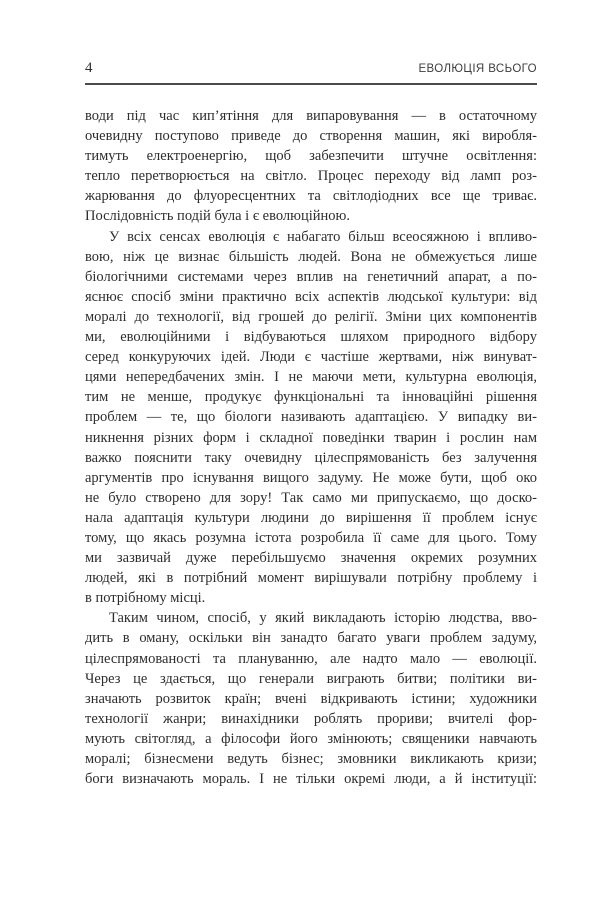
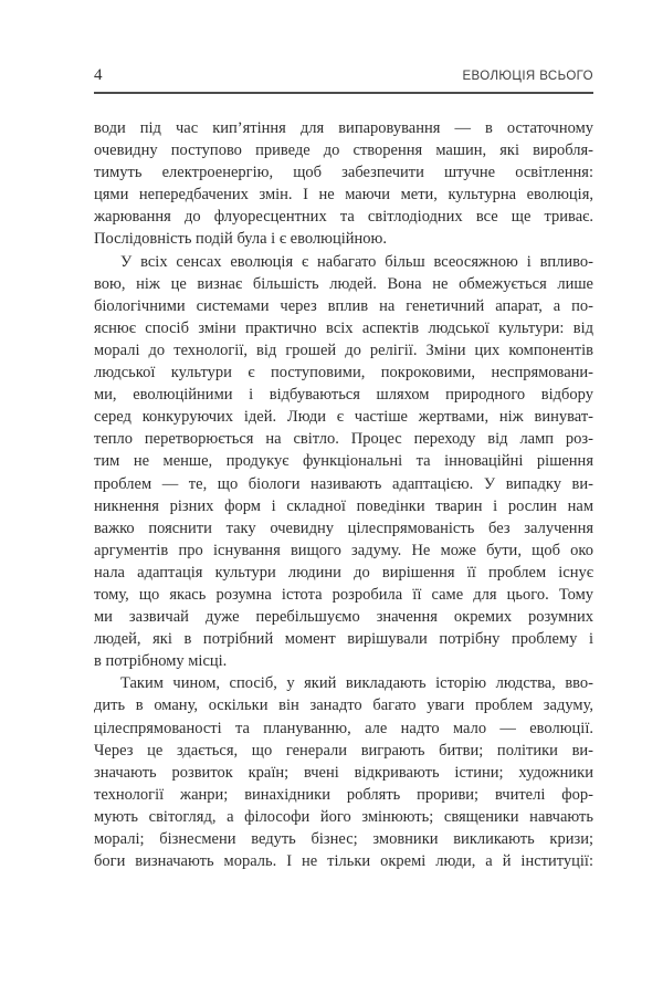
  4
  ЕВОЛЮЦІЯ ВСЬОГО
  води під час кип’ятіння для випаровування — в остаточному
  очевидну поступово приведе до створення машин, які виробля-
  тимуть електроенергію, щоб забезпечити штучне освітлення:
- тепло перетворюється на світло. Процес переходу від ламп роз-
+ цями непередбачених змін. І не маючи мети, культурна еволюція,
  жарювання до флуоресцентних та світлодіодних все ще триває.
  Послідовність подій була і є еволюційною.
  У всіх сенсах еволюція є набагато більш всеосяжною і впливо-
  вою, ніж це визнає більшість людей. Вона не обмежується лише
  біологічними системами через вплив на генетичний апарат, а по-
  яснює спосіб зміни практично всіх аспектів людської культури: від
  моралі до технології, від грошей до релігії. Зміни цих компонентів
+ людської культури є поступовими, покроковими, неспрямовани-
  ми, еволюційними і відбуваються шляхом природного відбору
  серед конкуруючих ідей. Люди є частіше жертвами, ніж винуват-
- цями непередбачених змін. І не маючи мети, культурна еволюція,
+ тепло перетворюється на світло. Процес переходу від ламп роз-
  тим не менше, продукує функціональні та інноваційні рішення
  проблем — те, що біологи називають адаптацією. У випадку ви-
  никнення різних форм і складної поведінки тварин і рослин нам
  важко пояснити таку очевидну цілеспрямованість без залучення
  аргументів про існування вищого задуму. Не може бути, щоб око
- не було створено для зору! Так само ми припускаємо, що доско-
  нала адаптація культури людини до вирішення її проблем існує
  тому, що якась розумна істота розробила її саме для цього. Тому
  ми зазвичай дуже перебільшуємо значення окремих розумних
  людей, які в потрібний момент вирішували потрібну проблему і
  в потрібному місці.
  Таким чином, спосіб, у який викладають історію людства, вво-
  дить в оману, оскільки він занадто багато уваги проблем задуму,
  цілеспрямованості та плануванню, але надто мало — еволюції.
  Через це здається, що генерали виграють битви; політики ви-
  значають розвиток країн; вчені відкривають істини; художники
  технології жанри; винахідники роблять прориви; вчителі фор-
  мують світогляд, а філософи його змінюють; священики навчають
  моралі; бізнесмени ведуть бізнес; змовники викликають кризи;
  боги визначають мораль. І не тільки окремі люди, а й інституції:
